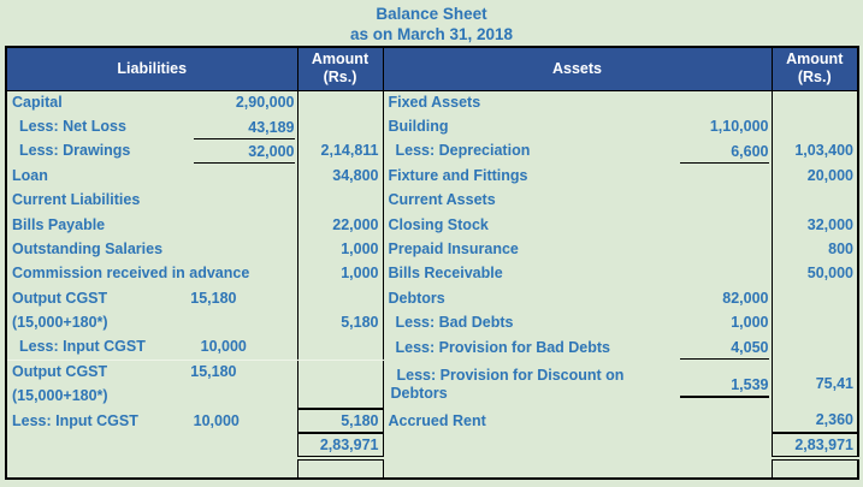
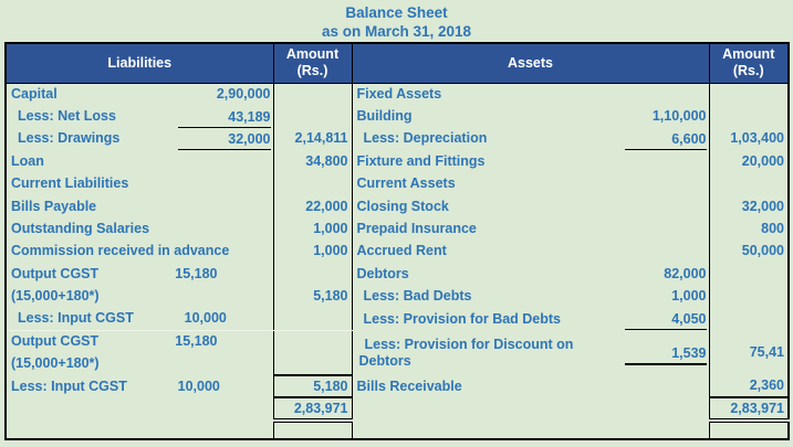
  Balance Sheet
  as on March 31, 2018
  Liabilities	Amount (Rs.)	Assets	Amount (Rs.)
  Capital 2,90,000		Fixed Assets
  Less: Net Loss 43,189		Building 1,10,000
  Less: Drawings 32,000	2,14,811	Less: Depreciation 6,600	1,03,400
  Loan	34,800	Fixture and Fittings	20,000
  Current Liabilities		Current Assets
  Bills Payable	22,000	Closing Stock	32,000
  Outstanding Salaries	1,000	Prepaid Insurance	800
- Commission received in advance	1,000	Bills Receivable	50,000
+ Commission received in advance	1,000	Accrued Rent	50,000
  Output CGST 15,180		Debtors 82,000
  (15,000+180*)	5,180	Less: Bad Debts 1,000
  Less: Input CGST 10,000		Less: Provision for Bad Debts 4,050
  Output CGST 15,180		Less: Provision for Discount on Debtors1,539	75,41
  (15,000+180*)
- Less: Input CGST 10,000	5,180	Accrued Rent	2,360
+ Less: Input CGST 10,000	5,180	Bills Receivable	2,360
  	2,83,971		2,83,971
